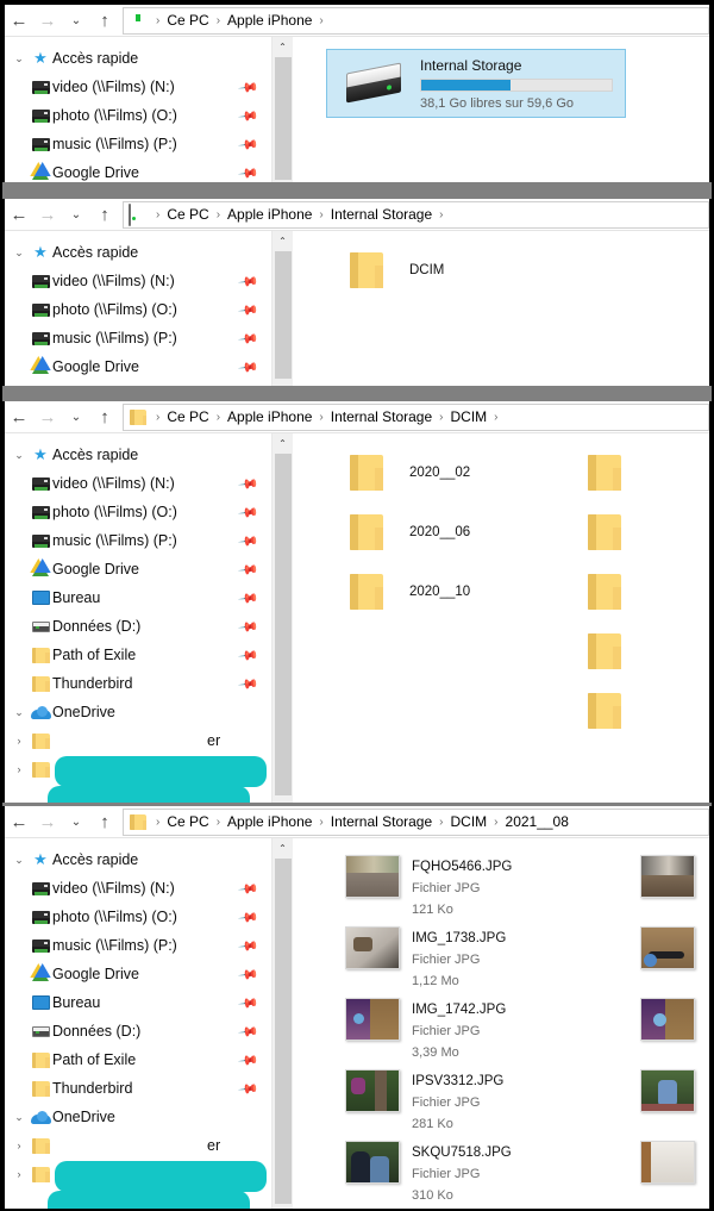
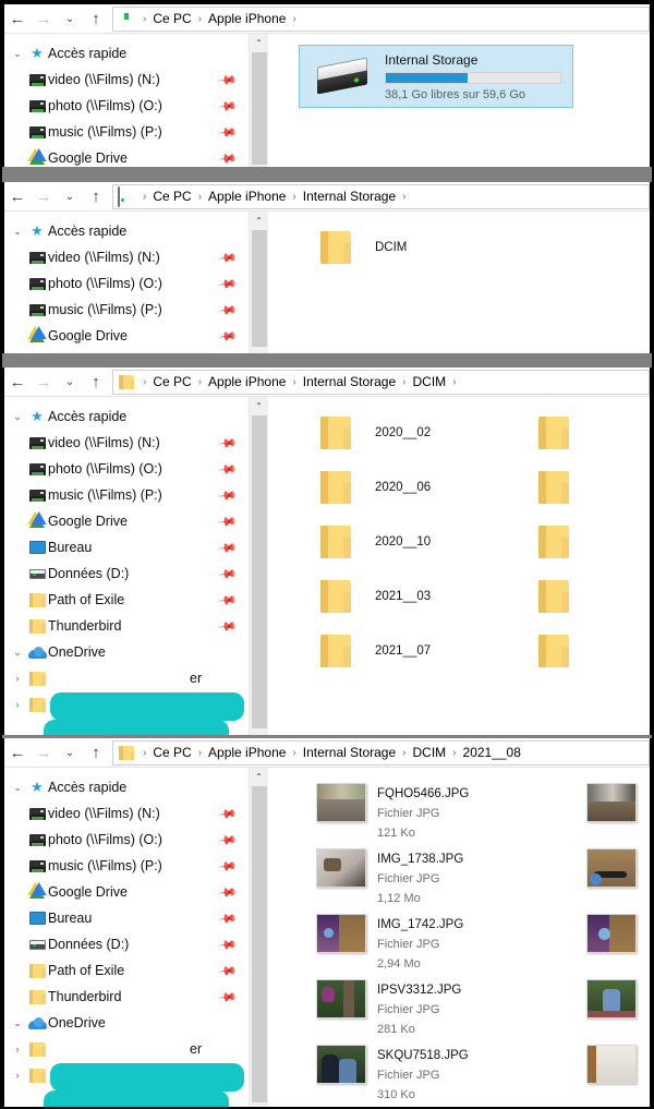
  ←
  →
  ⌄
  ↑
  ›
  Ce PC
  ›
  Apple iPhone
  ›
  ⌄
  ★
  Accès rapide
  video (\\Films) (N:)
  photo (\\Films) (O:)
  music (\\Films) (P:)
  Google Drive
  ⌃
  Internal Storage
  38,1 Go libres sur 59,6 Go
  ←
  →
  ⌄
  ↑
  ›
  Ce PC
  ›
  Apple iPhone
  ›
  Internal Storage
  ›
  ⌄
  ★
  Accès rapide
  video (\\Films) (N:)
  photo (\\Films) (O:)
  music (\\Films) (P:)
  Google Drive
  ⌃
  DCIM
  ←
  →
  ⌄
  ↑
  ›
  Ce PC
  ›
  Apple iPhone
  ›
  Internal Storage
  ›
  DCIM
  ›
  ⌄
  ★
  Accès rapide
  video (\\Films) (N:)
  photo (\\Films) (O:)
  music (\\Films) (P:)
  Google Drive
  Bureau
  Données (D:)
  Path of Exile
  Thunderbird
  ⌄
  OneDrive
  ›
  er
  ›
  ⌃
  2020__02
  2020__06
  2020__10
+ 2021__03
+ 2021__07
  ←
  →
  ⌄
  ↑
  ›
  Ce PC
  ›
  Apple iPhone
  ›
  Internal Storage
  ›
  DCIM
  ›
  2021__08
  ⌄
  ★
  Accès rapide
  video (\\Films) (N:)
  photo (\\Films) (O:)
  music (\\Films) (P:)
  Google Drive
  Bureau
  Données (D:)
  Path of Exile
  Thunderbird
  ⌄
  OneDrive
  ›
  er
  ›
  ⌃
  FQHO5466.JPG
  Fichier JPG
  121 Ko
  IMG_1738.JPG
  Fichier JPG
  1,12 Mo
  IMG_1742.JPG
  Fichier JPG
- 3,39 Mo
+ 2,94 Mo
  IPSV3312.JPG
  Fichier JPG
  281 Ko
  SKQU7518.JPG
  Fichier JPG
  310 Ko
